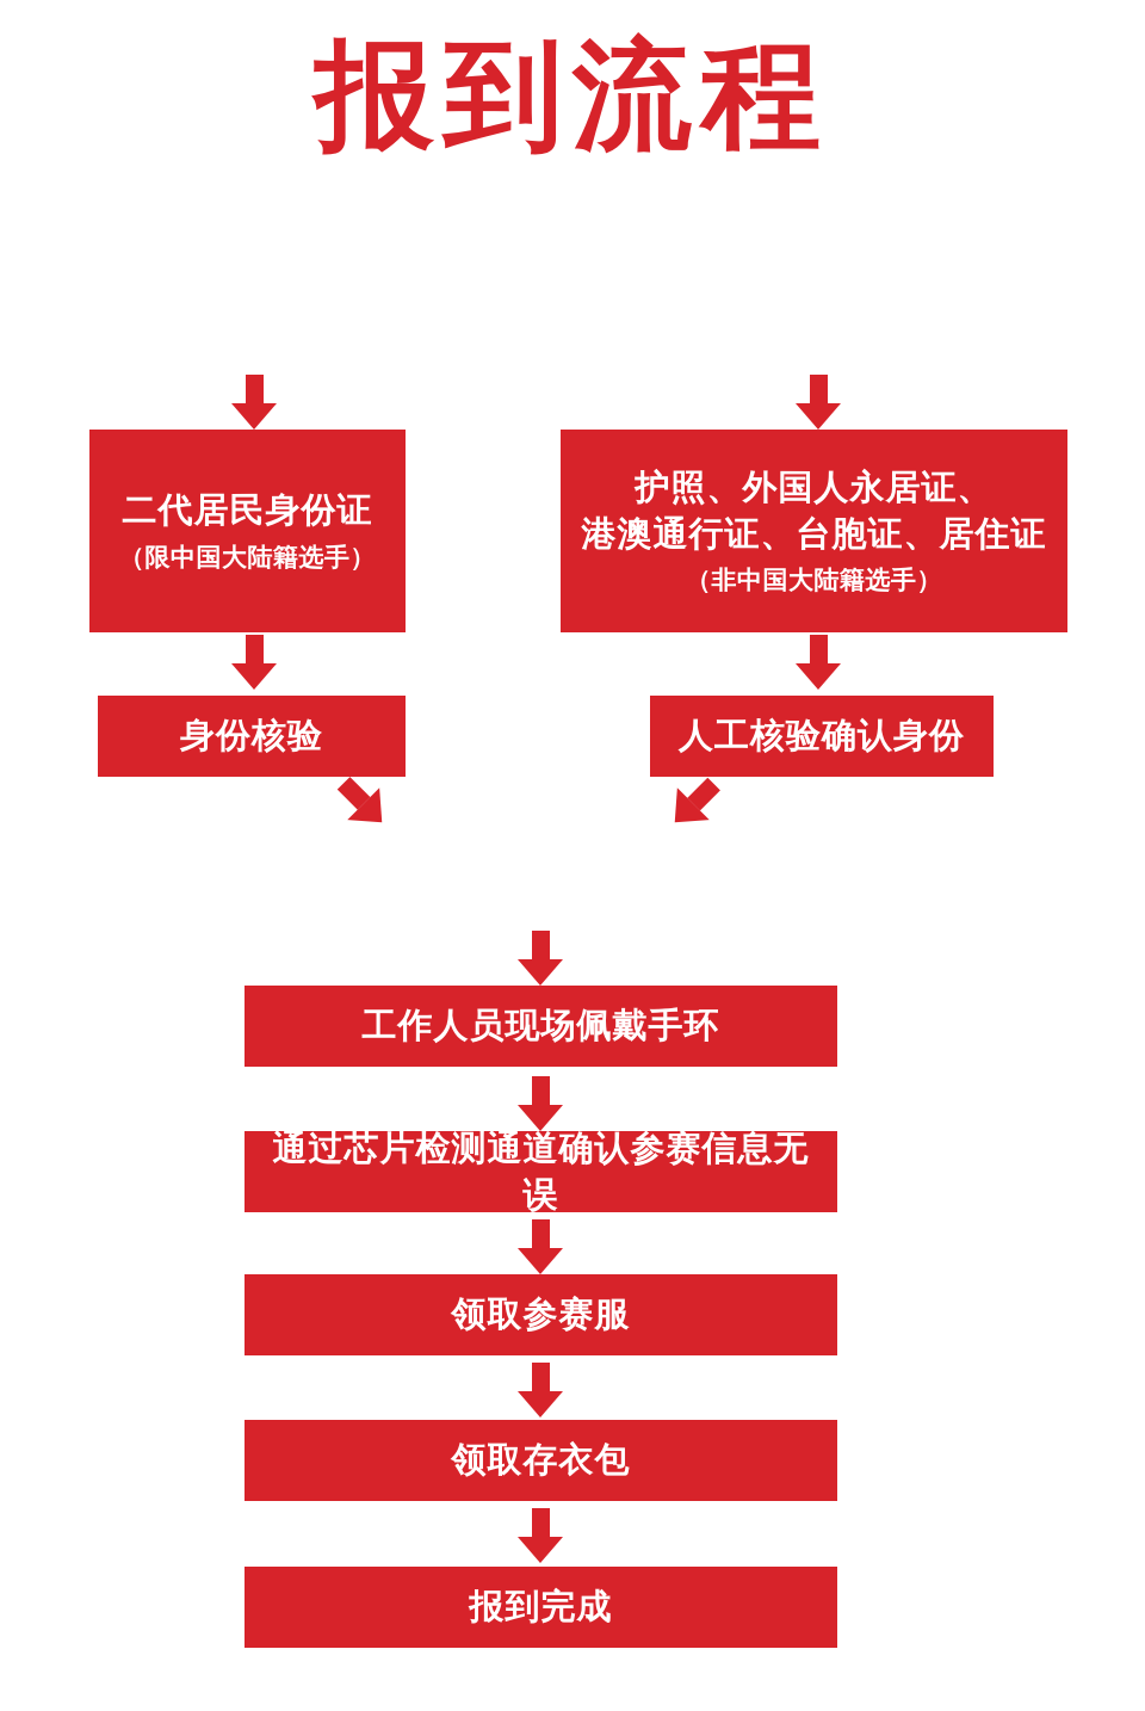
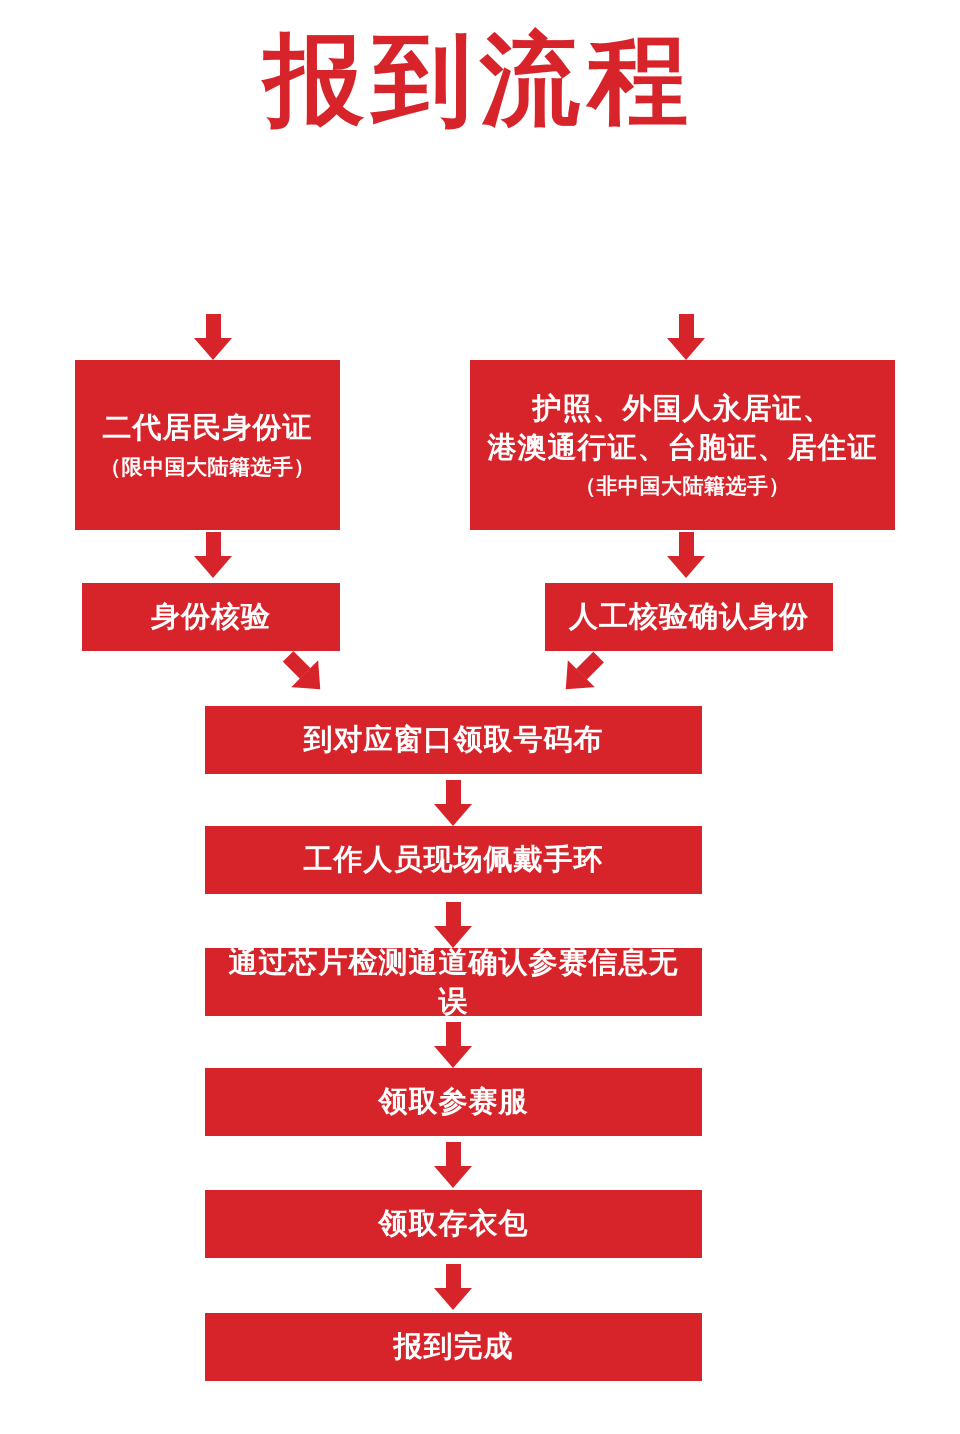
  报到流程
  二代居民身份证
  （限中国大陆籍选手）
  护照、外国人永居证、
  港澳通行证、台胞证、居住证
  （非中国大陆籍选手）
  身份核验
  人工核验确认身份
+ 到对应窗口领取号码布
  工作人员现场佩戴手环
  通过芯片检测通道确认参赛信息无误
  领取参赛服
  领取存衣包
  报到完成
